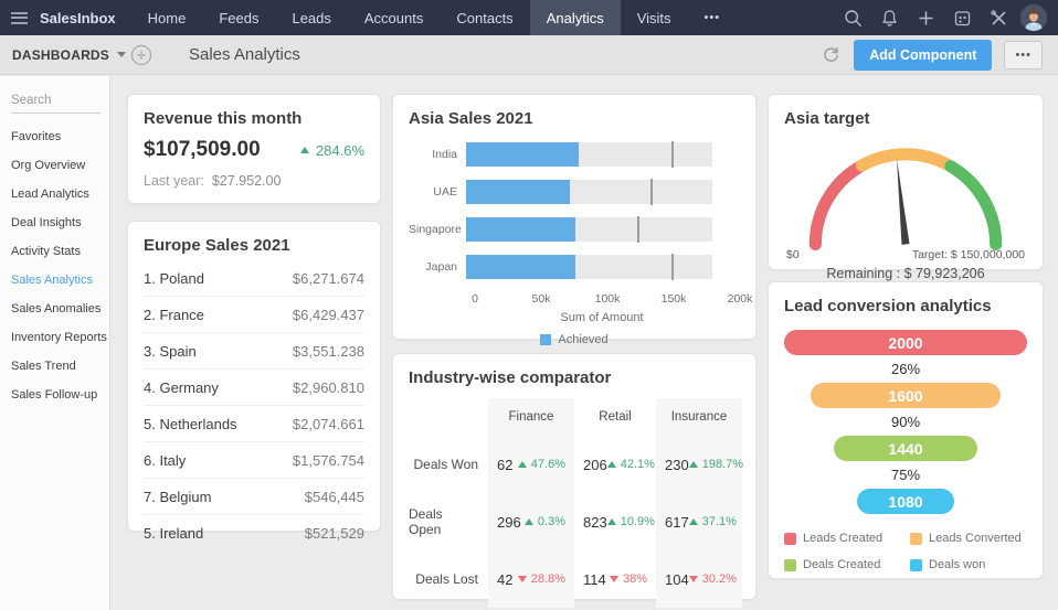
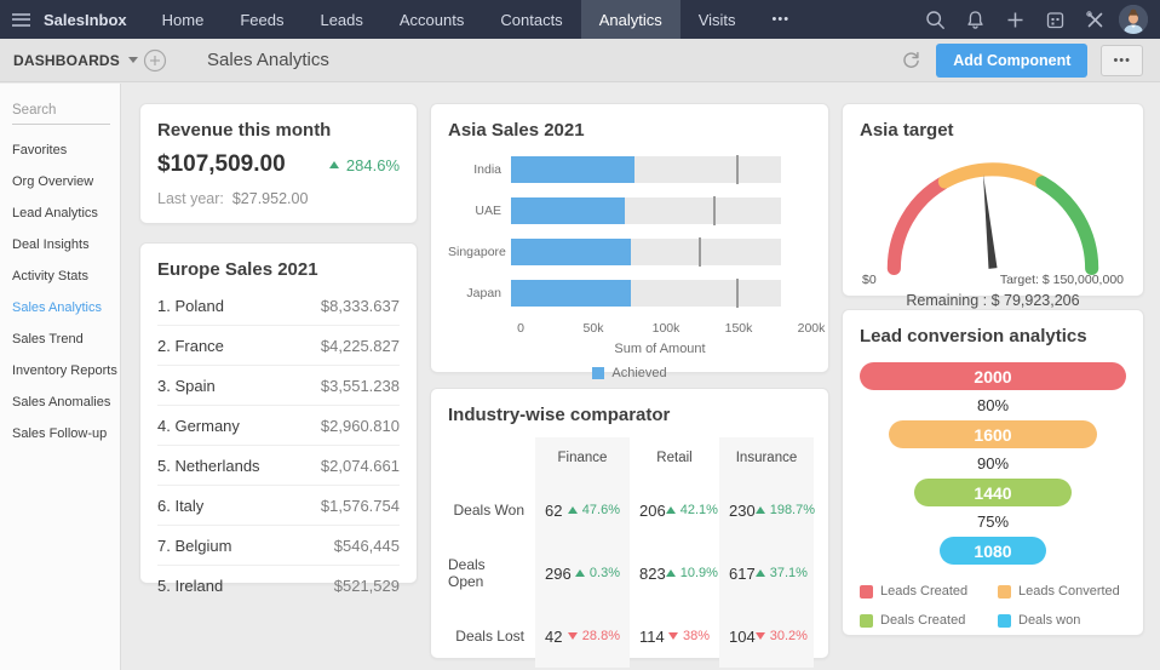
  SalesInbox
  Home
  Feeds
  Leads
  Accounts
  Contacts
  Analytics
  Visits
  •••
  DASHBOARDS
  Sales Analytics
  Add Component
  •••
  Search
  Favorites
  Org Overview
  Lead Analytics
  Deal Insights
  Activity Stats
  Sales Analytics
- Sales Anomalies
+ Sales Trend
  Inventory Reports
- Sales Trend
+ Sales Anomalies
  Sales Follow-up
  Revenue this month
  $107,509.00
  284.6%
  Last year: $27.952.00
  Europe Sales 2021
  1. Poland
- $6,271.674
+ $8,333.637
  2. France
- $6,429.437
+ $4,225.827
  3. Spain
  $3,551.238
  4. Germany
  $2,960.810
  5. Netherlands
  $2,074.661
  6. Italy
  $1,576.754
  7. Belgium
  $546,445
  5. Ireland
  $521,529
  Asia Sales 2021
  India
  UAE
  Singapore
  Japan
  0
  50k
  100k
  150k
  200k
  Sum of Amount
  Achieved
  Industry-wise comparator
  Finance
  Retail
  Insurance
  Deals Won
  62
  47.6%
  206
  42.1%
  230
  198.7%
  Deals Open
  296
  0.3%
  823
  10.9%
  617
  37.1%
  Deals Lost
  42
  28.8%
  114
  38%
  104
  30.2%
  Asia target
  $0
  Target: $ 150,000,000
  Remaining : $ 79,923,206
  Lead conversion analytics
  2000
- 26%
+ 80%
  1600
  90%
  1440
  75%
  1080
  Leads Created
  Leads Converted
  Deals Created
  Deals won
